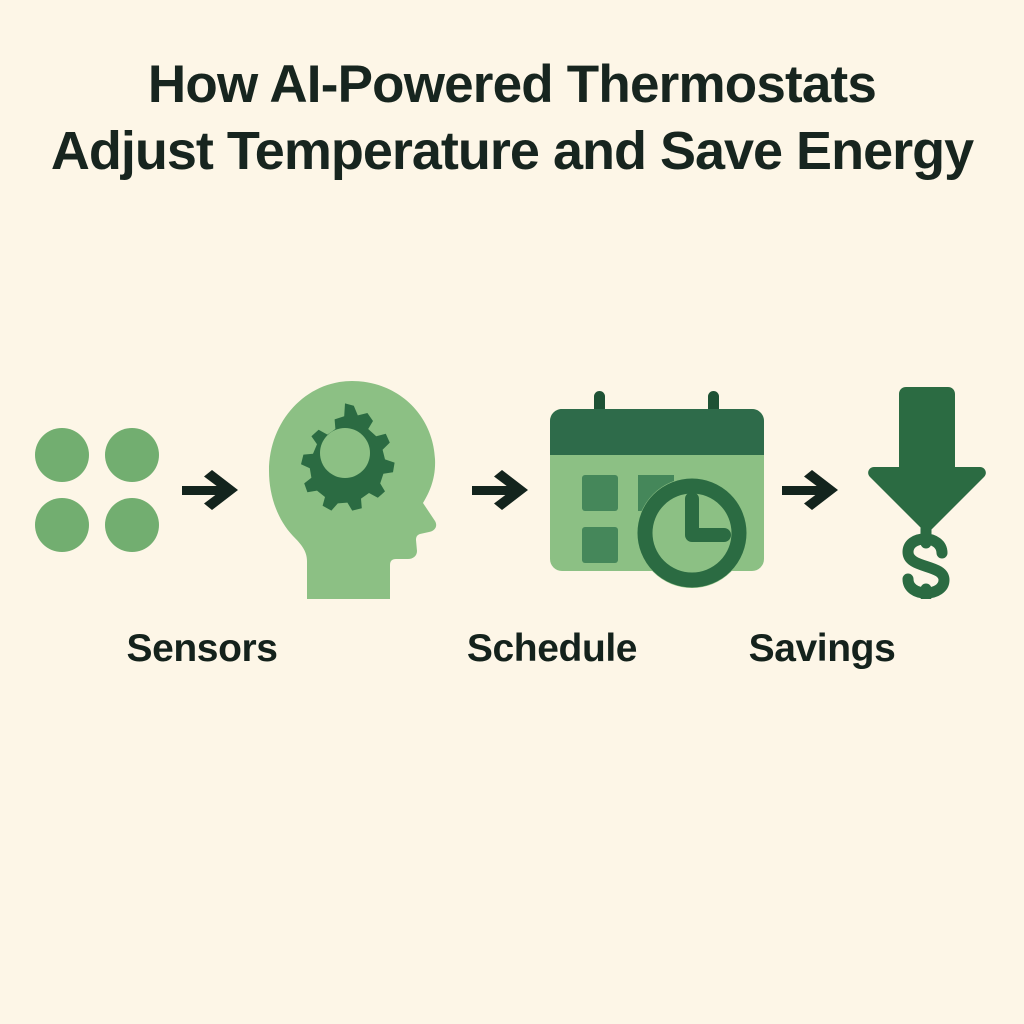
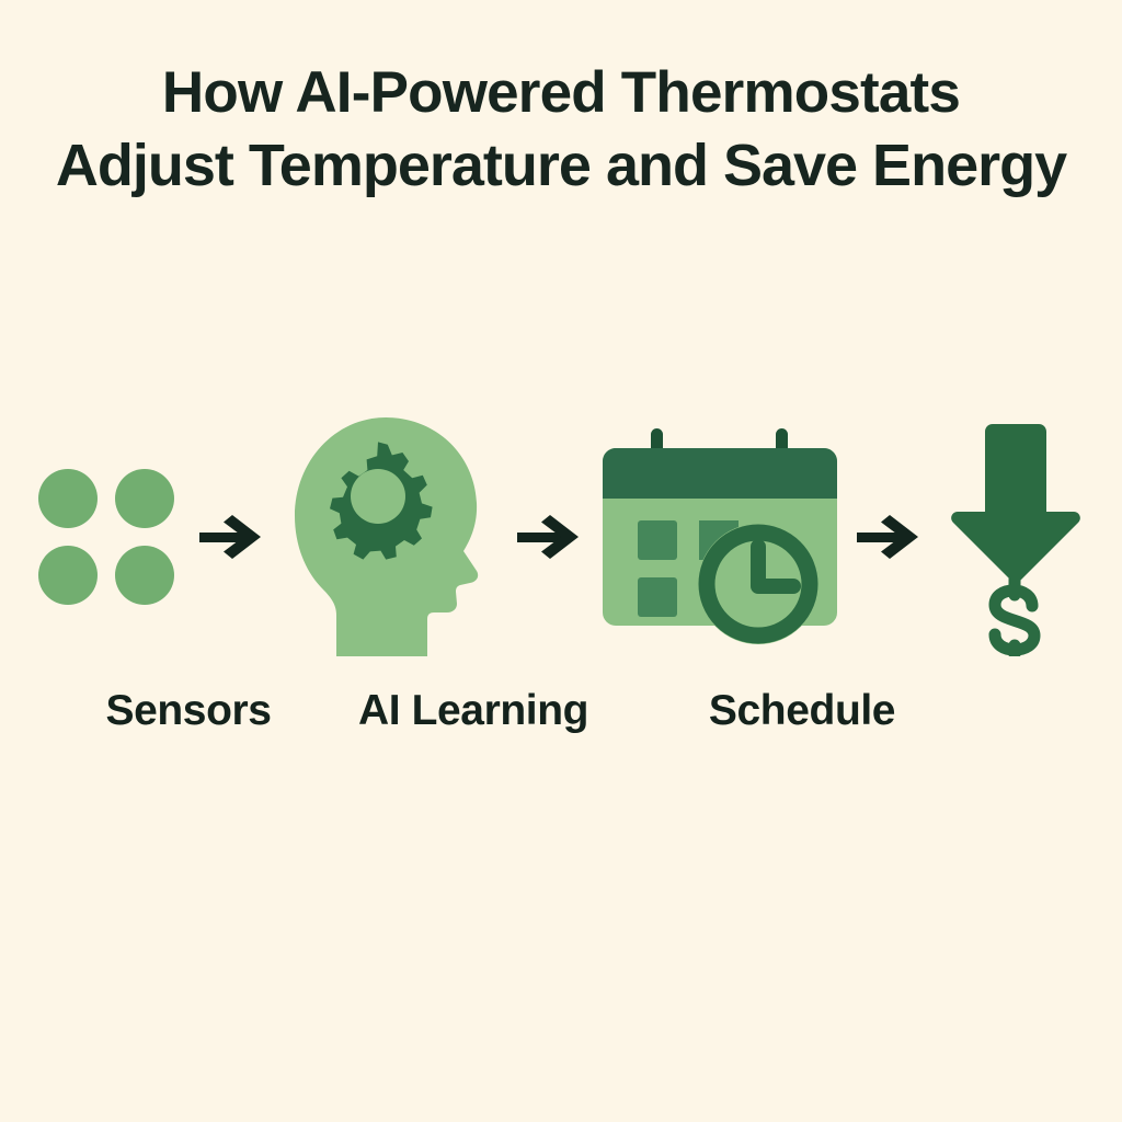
  How AI-Powered Thermostats
  Adjust Temperature and Save Energy
  Sensors
+ AI Learning
  Schedule
- Savings
